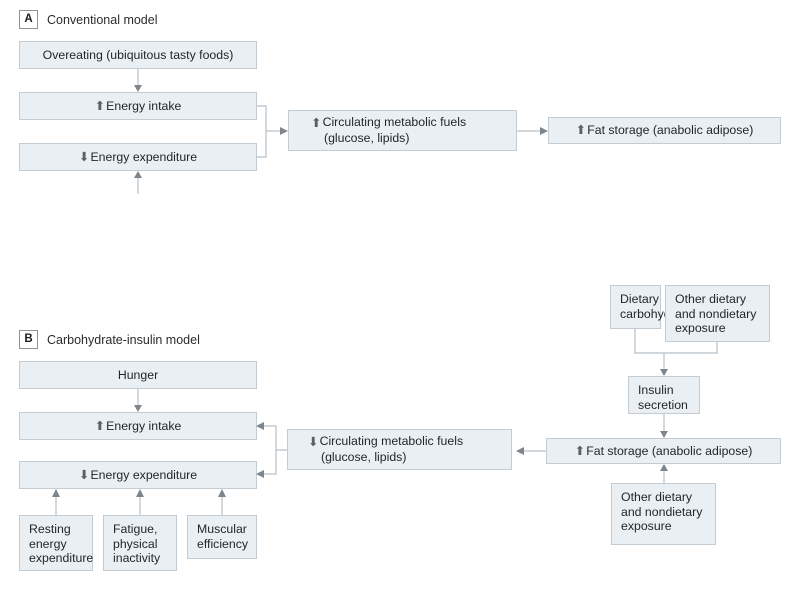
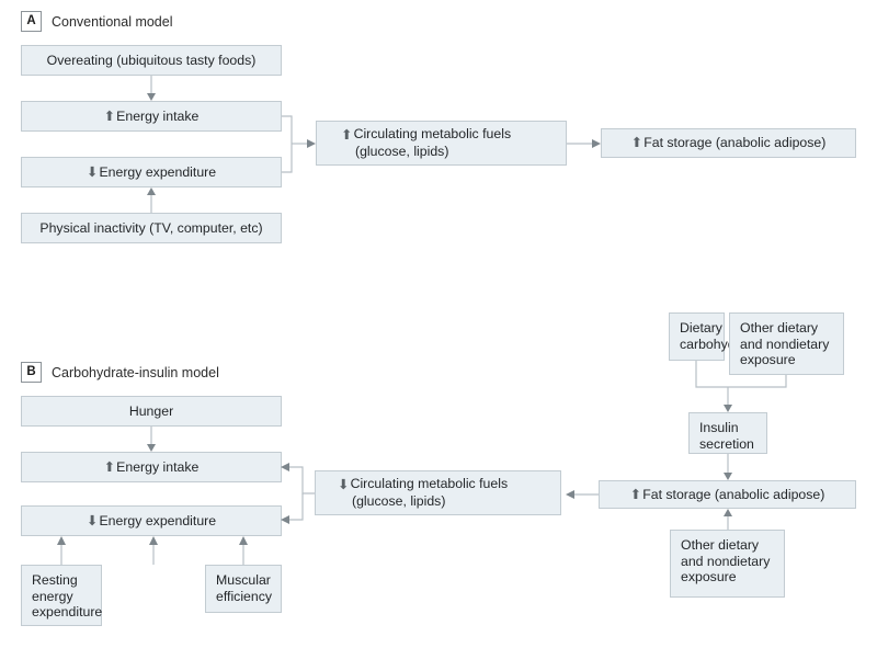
  A
  Conventional model
  Overeating (ubiquitous tasty foods)
  ⬆
  Energy intake
  ⬇
  Energy expenditure
+ Physical inactivity (TV, computer, etc)
  ⬆Circulating metabolic fuels
  (glucose, lipids)
  ⬆
  Fat storage (anabolic adipose)
  B
  Carbohydrate-insulin model
  Hunger
  ⬆
  Energy intake
  ⬇
  Energy expenditure
  Resting
  energy
  expenditure
- Fatigue,
- physical
- inactivity
  Muscular
  efficiency
  ⬇Circulating metabolic fuels
  (glucose, lipids)
  Dietary
  Other dietary
  and nondietary
  exposure
  Insulin
  secretion
  ⬆
  Fat storage (anabolic adipose)
  Other dietary
  and nondietary
  exposure
